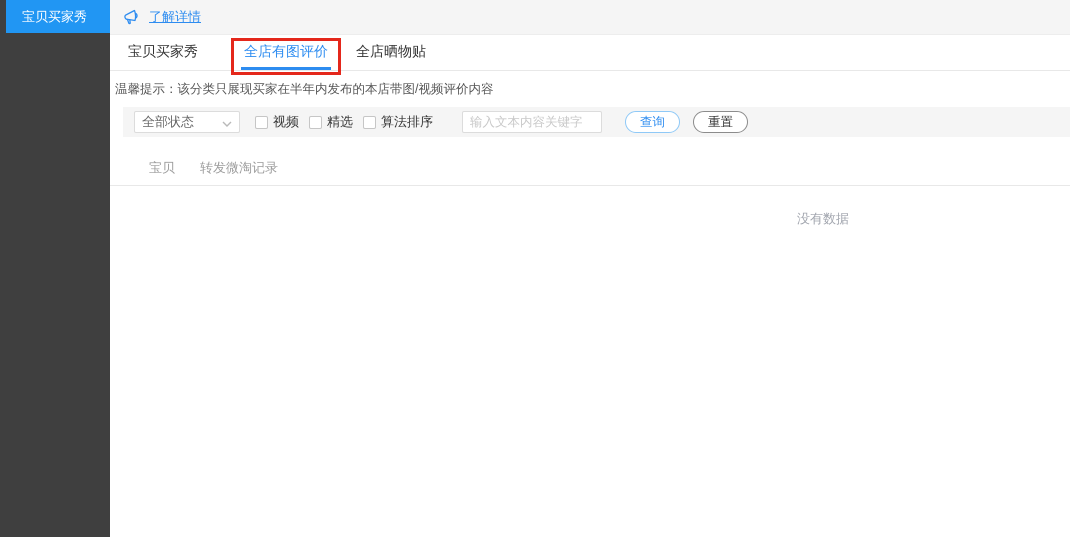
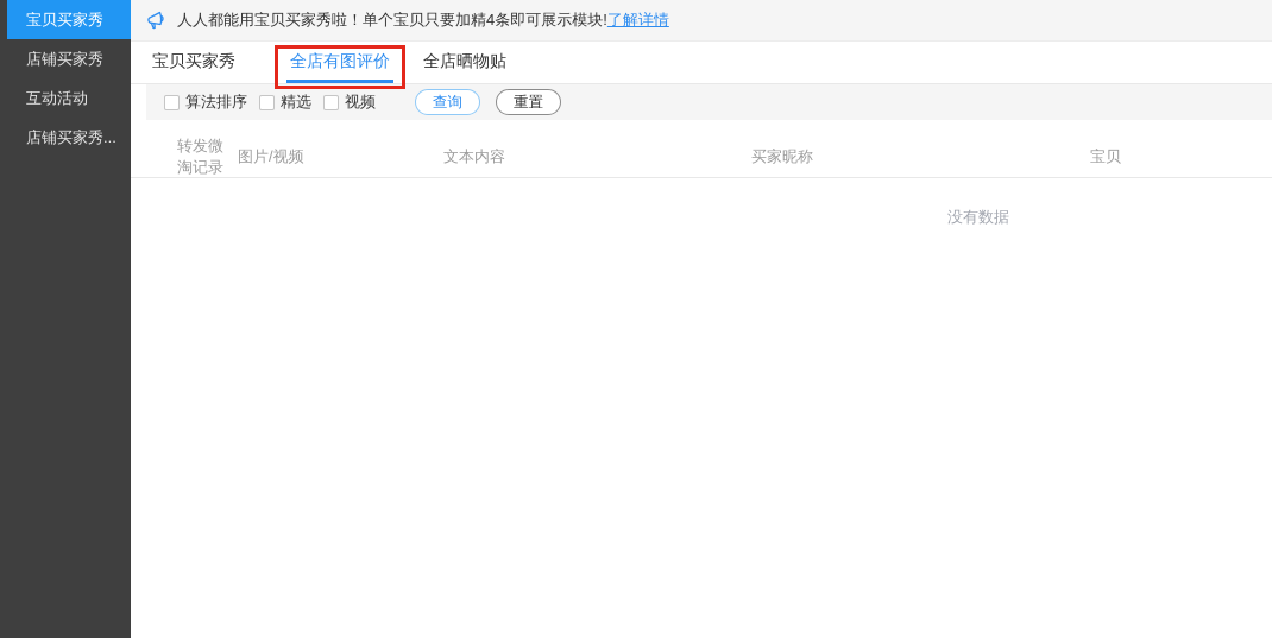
  宝贝买家秀
+ 店铺买家秀
+ 互动活动
+ 店铺买家秀...
+ 人人都能用宝贝买家秀啦！单个宝贝只要加精4条即可展示模块!
  了解详情
  宝贝买家秀
  全店有图评价
  全店晒物贴
- 温馨提示：该分类只展现买家在半年内发布的本店带图/视频评价内容
- 全部状态
- 视频
+ 算法排序
  精选
- 算法排序
+ 视频
- 输入文本内容关键字
  查询
  重置
- 宝贝
+ 转发微淘记录
+ 图片/视频
+ 文本内容
+ 买家昵称
- 转发微淘记录
+ 宝贝
  没有数据
